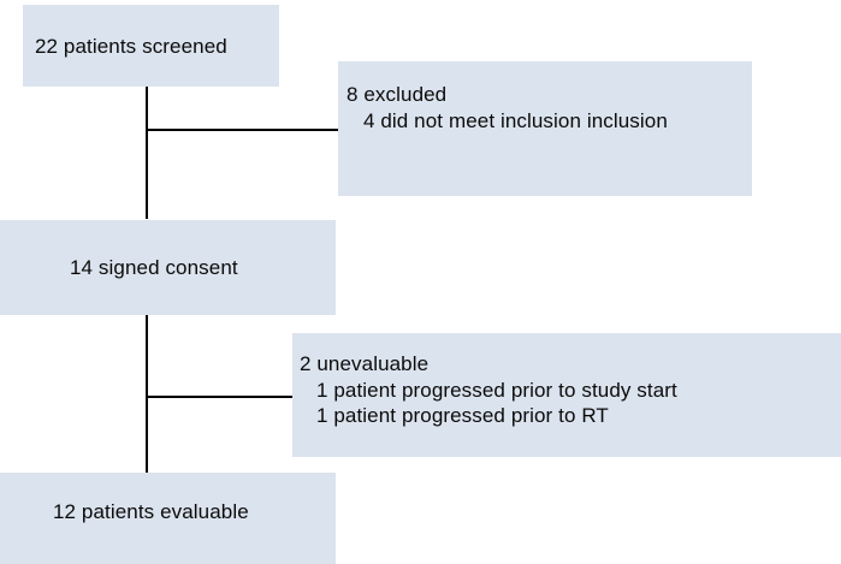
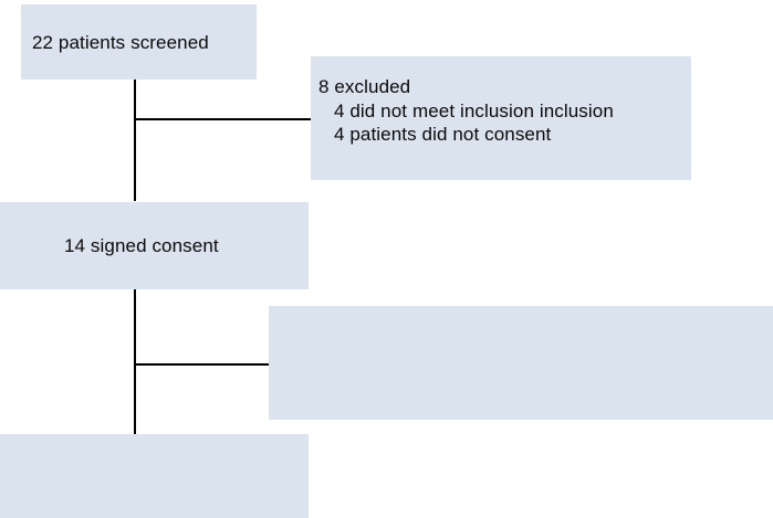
  22 patients screened
  8 excluded
  4 did not meet inclusion inclusion
+ 4 patients did not consent
  14 signed consent
- 2 unevaluable
- 1 patient progressed prior to study start
- 1 patient progressed prior to RT
- 12 patients evaluable
